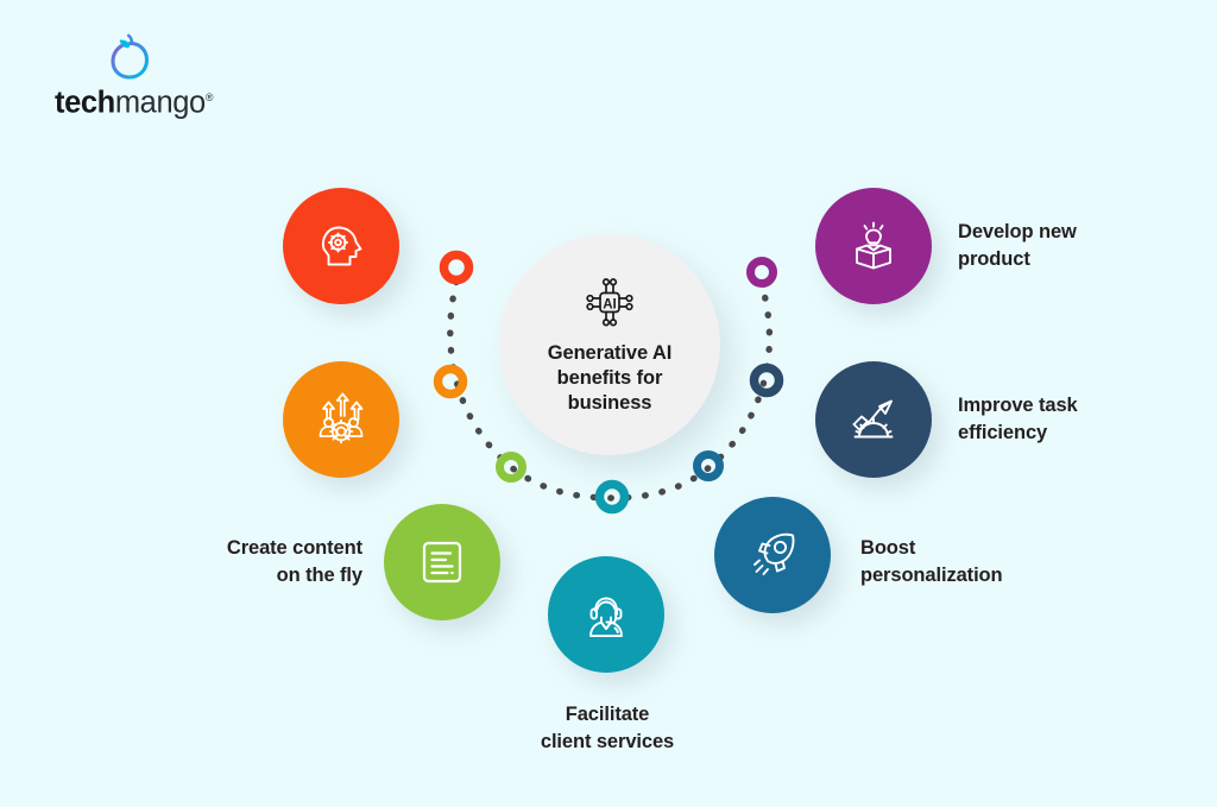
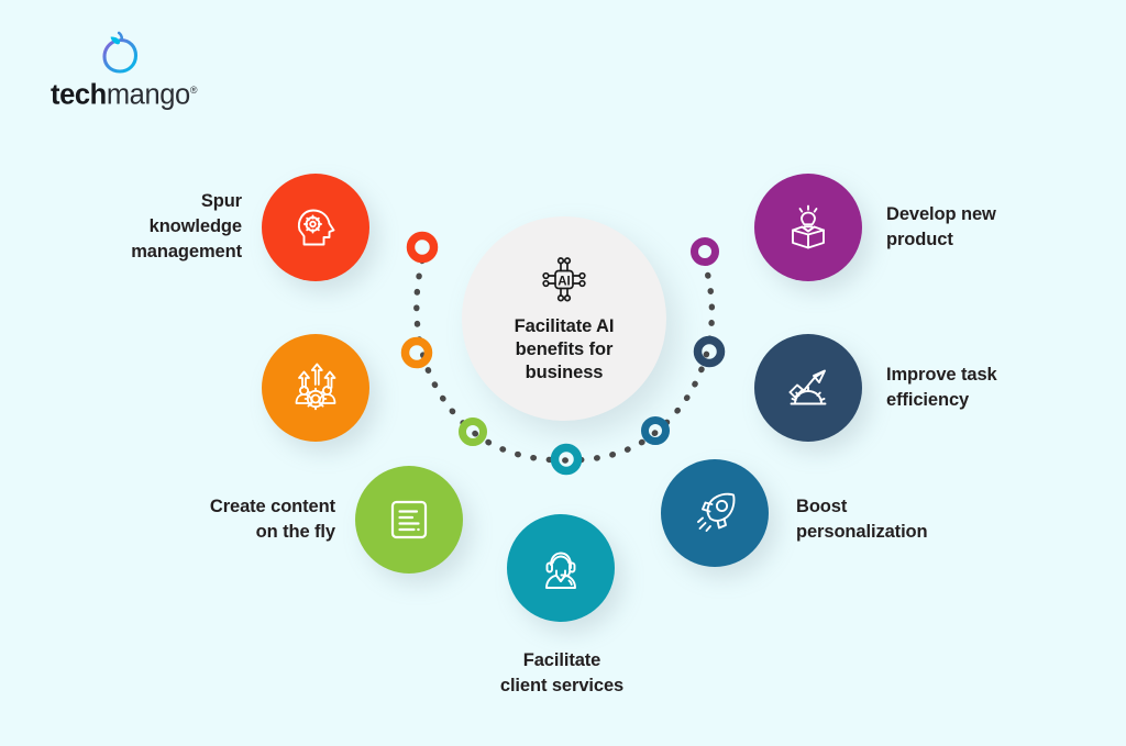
  techmango®
  AI
- Generative AI benefits for business
+ Facilitate AI benefits for business
+ Spur
+ knowledge
+ management
  Create content
  on the fly
  Facilitate
  client services
  Boost
  personalization
  Improve task
  efficiency
  Develop new
  product
